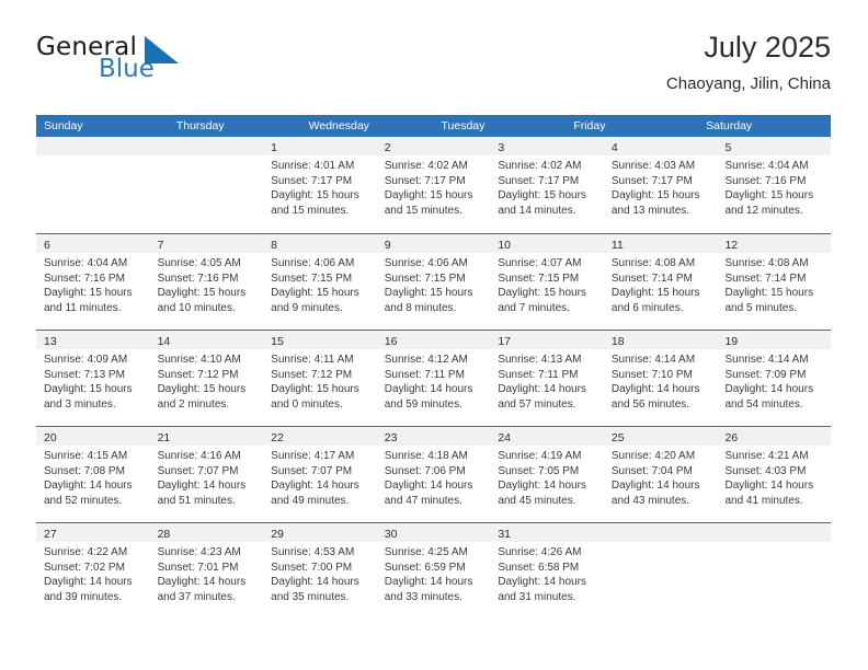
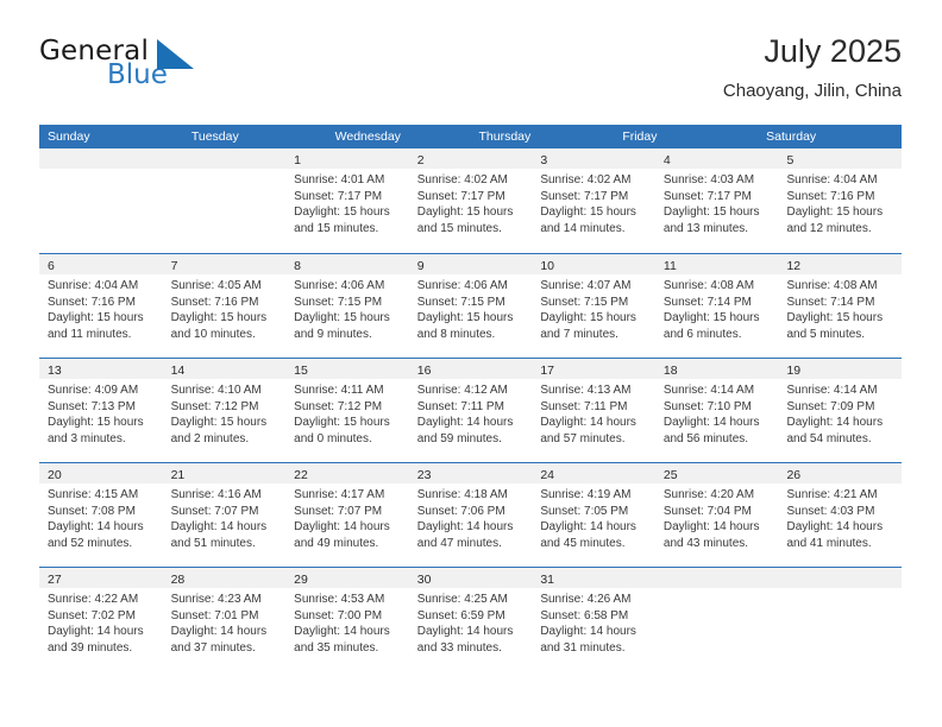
  General
  Blue
  July 2025
  Chaoyang, Jilin, China
  Sunday
- Thursday
+ Tuesday
  Wednesday
- Tuesday
+ Thursday
  Friday
  Saturday
  1
  Sunrise: 4:01 AM
  Sunset: 7:17 PM
  Daylight: 15 hours
  and 15 minutes.
  2
  Sunrise: 4:02 AM
  Sunset: 7:17 PM
  Daylight: 15 hours
  and 15 minutes.
  3
  Sunrise: 4:02 AM
  Sunset: 7:17 PM
  Daylight: 15 hours
  and 14 minutes.
  4
  Sunrise: 4:03 AM
  Sunset: 7:17 PM
  Daylight: 15 hours
  and 13 minutes.
  5
  Sunrise: 4:04 AM
  Sunset: 7:16 PM
  Daylight: 15 hours
  and 12 minutes.
  6
  Sunrise: 4:04 AM
  Sunset: 7:16 PM
  Daylight: 15 hours
  and 11 minutes.
  7
  Sunrise: 4:05 AM
  Sunset: 7:16 PM
  Daylight: 15 hours
  and 10 minutes.
  8
  Sunrise: 4:06 AM
  Sunset: 7:15 PM
  Daylight: 15 hours
  and 9 minutes.
  9
  Sunrise: 4:06 AM
  Sunset: 7:15 PM
  Daylight: 15 hours
  and 8 minutes.
  10
  Sunrise: 4:07 AM
  Sunset: 7:15 PM
  Daylight: 15 hours
  and 7 minutes.
  11
  Sunrise: 4:08 AM
  Sunset: 7:14 PM
  Daylight: 15 hours
  and 6 minutes.
  12
  Sunrise: 4:08 AM
  Sunset: 7:14 PM
  Daylight: 15 hours
  and 5 minutes.
  13
  Sunrise: 4:09 AM
  Sunset: 7:13 PM
  Daylight: 15 hours
  and 3 minutes.
  14
  Sunrise: 4:10 AM
  Sunset: 7:12 PM
  Daylight: 15 hours
  and 2 minutes.
  15
  Sunrise: 4:11 AM
  Sunset: 7:12 PM
  Daylight: 15 hours
  and 0 minutes.
  16
  Sunrise: 4:12 AM
  Sunset: 7:11 PM
  Daylight: 14 hours
  and 59 minutes.
  17
  Sunrise: 4:13 AM
  Sunset: 7:11 PM
  Daylight: 14 hours
  and 57 minutes.
  18
  Sunrise: 4:14 AM
  Sunset: 7:10 PM
  Daylight: 14 hours
  and 56 minutes.
  19
  Sunrise: 4:14 AM
  Sunset: 7:09 PM
  Daylight: 14 hours
  and 54 minutes.
  20
  Sunrise: 4:15 AM
  Sunset: 7:08 PM
  Daylight: 14 hours
  and 52 minutes.
  21
  Sunrise: 4:16 AM
  Sunset: 7:07 PM
  Daylight: 14 hours
  and 51 minutes.
  22
  Sunrise: 4:17 AM
  Sunset: 7:07 PM
  Daylight: 14 hours
  and 49 minutes.
  23
  Sunrise: 4:18 AM
  Sunset: 7:06 PM
  Daylight: 14 hours
  and 47 minutes.
  24
  Sunrise: 4:19 AM
  Sunset: 7:05 PM
  Daylight: 14 hours
  and 45 minutes.
  25
  Sunrise: 4:20 AM
  Sunset: 7:04 PM
  Daylight: 14 hours
  and 43 minutes.
  26
  Sunrise: 4:21 AM
  Sunset: 4:03 PM
  Daylight: 14 hours
  and 41 minutes.
  27
  Sunrise: 4:22 AM
  Sunset: 7:02 PM
  Daylight: 14 hours
  and 39 minutes.
  28
  Sunrise: 4:23 AM
  Sunset: 7:01 PM
  Daylight: 14 hours
  and 37 minutes.
  29
  Sunrise: 4:53 AM
  Sunset: 7:00 PM
  Daylight: 14 hours
  and 35 minutes.
  30
  Sunrise: 4:25 AM
  Sunset: 6:59 PM
  Daylight: 14 hours
  and 33 minutes.
  31
  Sunrise: 4:26 AM
  Sunset: 6:58 PM
  Daylight: 14 hours
  and 31 minutes.
